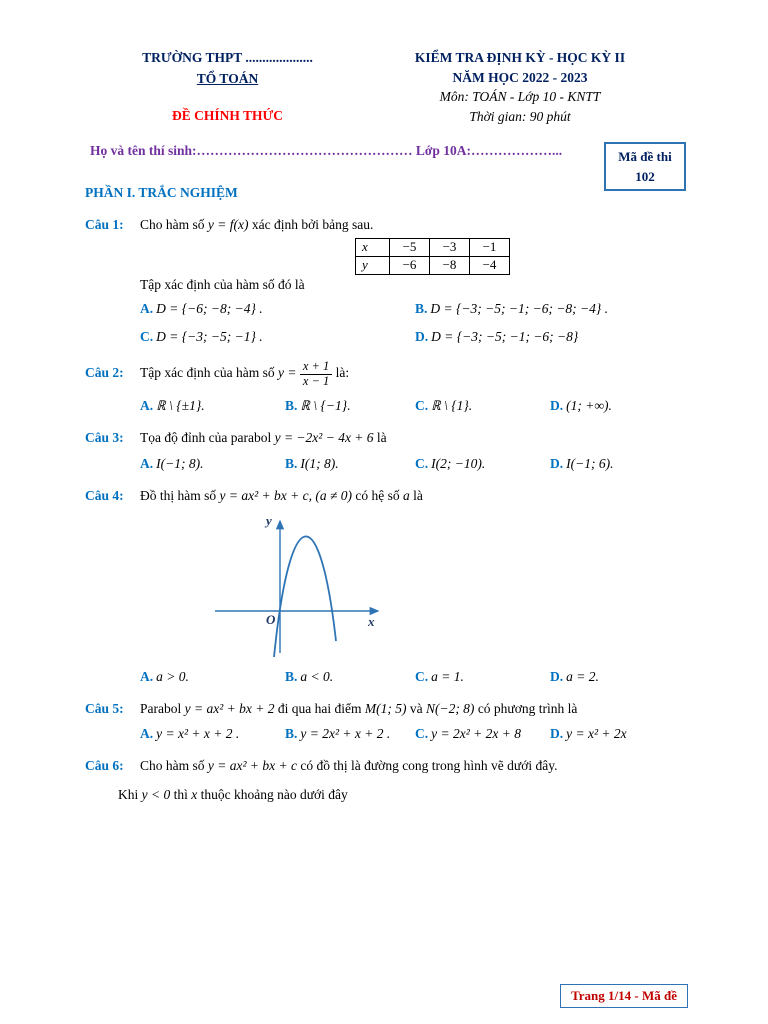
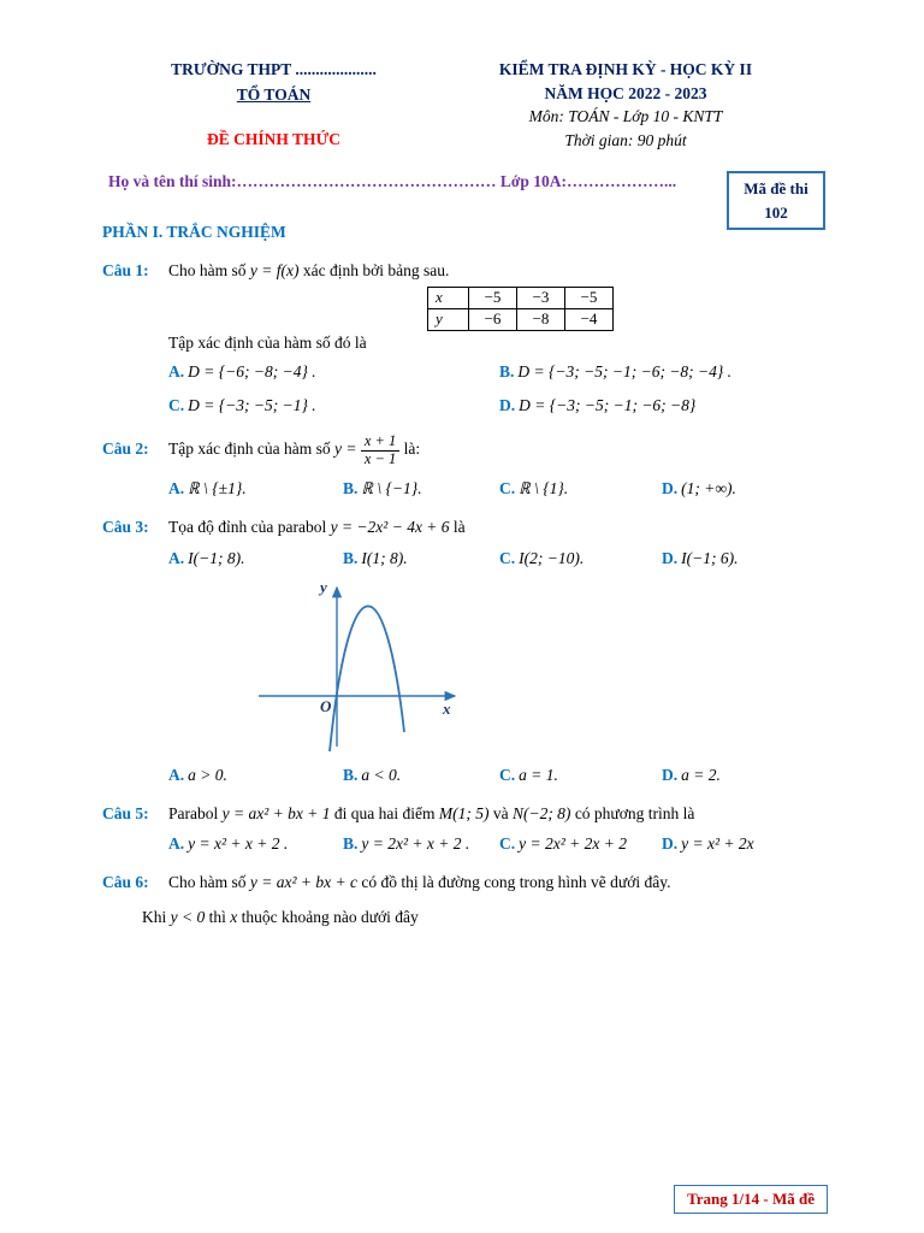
  TRƯỜNG THPT ....................
  TỔ TOÁN
  ĐỀ CHÍNH THỨC
  KIỂM TRA ĐỊNH KỲ - HỌC KỲ II
  NĂM HỌC 2022 - 2023
  Môn: TOÁN - Lớp 10 - KNTT
  Thời gian: 90 phút
  Mã đề thi
  102
  Họ và tên thí sinh:………………………………………… Lớp 10A:………………...
  PHẦN I. TRẮC NGHIỆM
  Câu 1: Cho hàm số y = f(x) xác định bởi bảng sau.
- x	−5	−3	−1
+ x	−5	−3	−5
  y	−6	−8	−4
  Tập xác định của hàm số đó là
  A. D = {−6; −8; −4} .
  B. D = {−3; −5; −1; −6; −8; −4} .
  C. D = {−3; −5; −1} .
  D. D = {−3; −5; −1; −6; −8}
  Câu 2: Tập xác định của hàm số y =
  x + 1
  x − 1
  là:
  A. ℝ \ {±1}.
  B. ℝ \ {−1}.
  C. ℝ \ {1}.
  D. (1; +∞).
  Câu 3: Tọa độ đỉnh của parabol y = −2x² − 4x + 6 là
  A. I(−1; 8).
  B. I(1; 8).
  C. I(2; −10).
  D. I(−1; 6).
- Câu 4: Đồ thị hàm số y = ax² + bx + c, (a ≠ 0) có hệ số a là
  O
  x
  y
  A. a > 0.
  B. a < 0.
  C. a = 1.
  D. a = 2.
- Câu 5: Parabol y = ax² + bx + 2 đi qua hai điểm M(1; 5) và N(−2; 8) có phương trình là
+ Câu 5: Parabol y = ax² + bx + 1 đi qua hai điểm M(1; 5) và N(−2; 8) có phương trình là
  A. y = x² + x + 2 .
  B. y = 2x² + x + 2 .
- C. y = 2x² + 2x + 8
+ C. y = 2x² + 2x + 2
  D. y = x² + 2x
  Câu 6: Cho hàm số y = ax² + bx + c có đồ thị là đường cong trong hình vẽ dưới đây.
  Khi y < 0 thì x thuộc khoảng nào dưới đây
  Trang 1/14 - Mã đề
